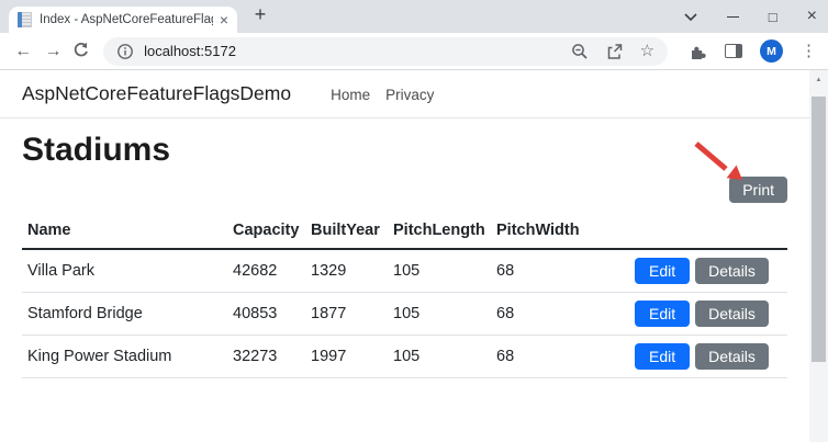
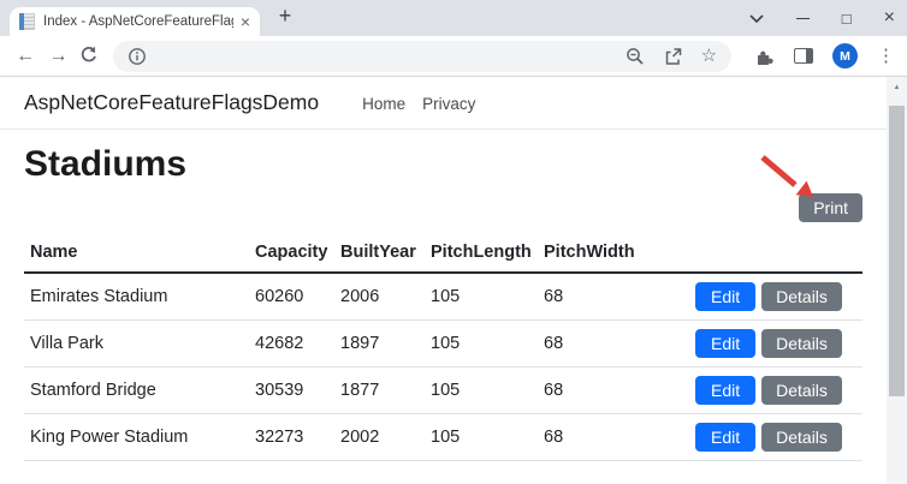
  Index - AspNetCoreFeatureFla
  ×
  +
  □
  ×
  ←
  →
- localhost:5172
  ☆
  M
  ⋮
  AspNetCoreFeatureFlagsDemo
  Home
  Privacy
  Stadiums
  Print
  Name	Capacity	BuiltYear	PitchLength	PitchWidth
+ Emirates Stadium	60260	2006	105	68	Edit Details
- Villa Park	42682	1329	105	68	Edit Details
+ Villa Park	42682	1897	105	68	Edit Details
- Stamford Bridge	40853	1877	105	68	Edit Details
+ Stamford Bridge	30539	1877	105	68	Edit Details
- King Power Stadium	32273	1997	105	68	Edit Details
+ King Power Stadium	32273	2002	105	68	Edit Details
